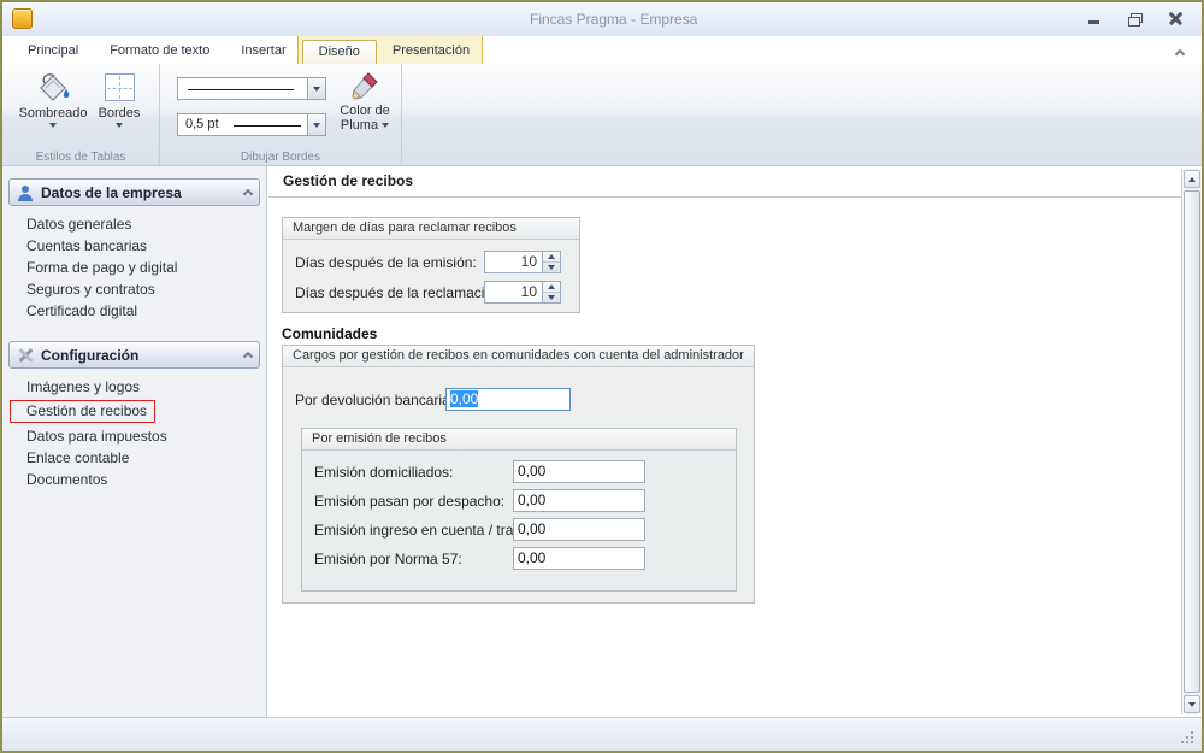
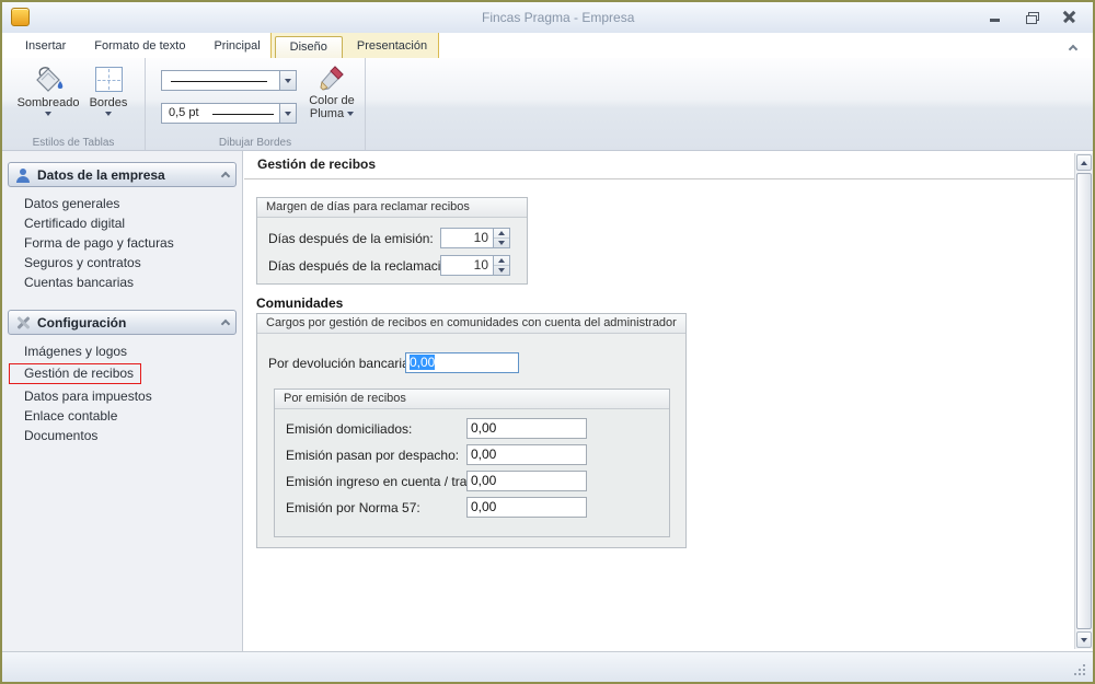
  Fincas Pragma - Empresa
- Principal
+ Insertar
  Formato de texto
- Insertar
+ Principal
  Diseño
  Presentación
  Sombreado
  Bordes
  Estilos de Tablas
  0,5 pt
  Color de
  Pluma
  Dibujar Bordes
  Datos de la empresa
  Datos generales
- Cuentas bancarias
+ Certificado digital
- Forma de pago y digital
+ Forma de pago y facturas
  Seguros y contratos
- Certificado digital
+ Cuentas bancarias
  Configuración
  Imágenes y logos
  Gestión de recibos
  Datos para impuestos
  Enlace contable
  Documentos
  Gestión de recibos
  Margen de días para reclamar recibos
  Días después de la emisión:
  10
  Días después de la reclamac
  10
  Comunidades
  Cargos por gestión de recibos en comunidades con cuenta del administrador
  Por devolución bancari
  0,00
  Por emisión de recibos
  Emisión domiciliados:
  0,00
  Emisión pasan por despacho:
  0,00
  Emisión ingreso en cuenta / tra
  0,00
  Emisión por Norma 57:
  0,00
